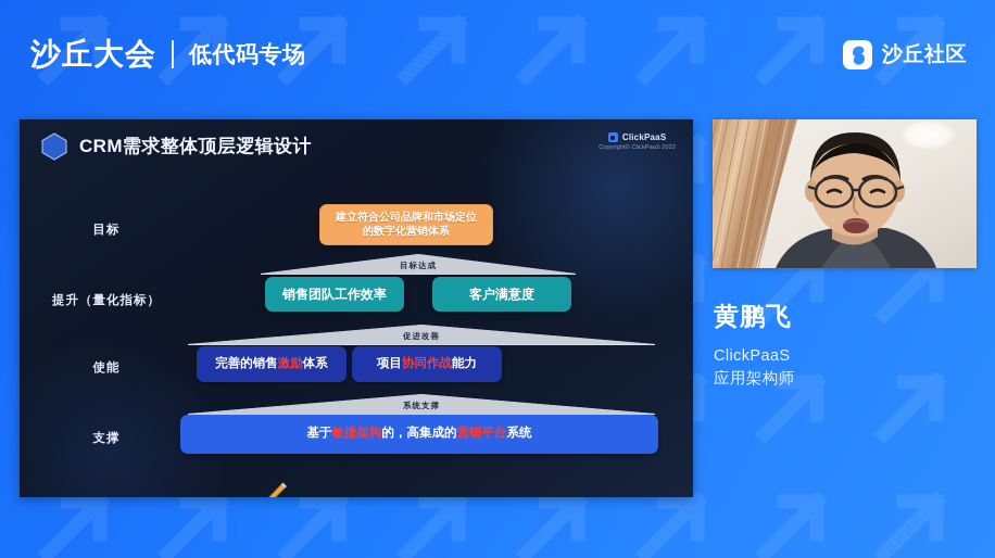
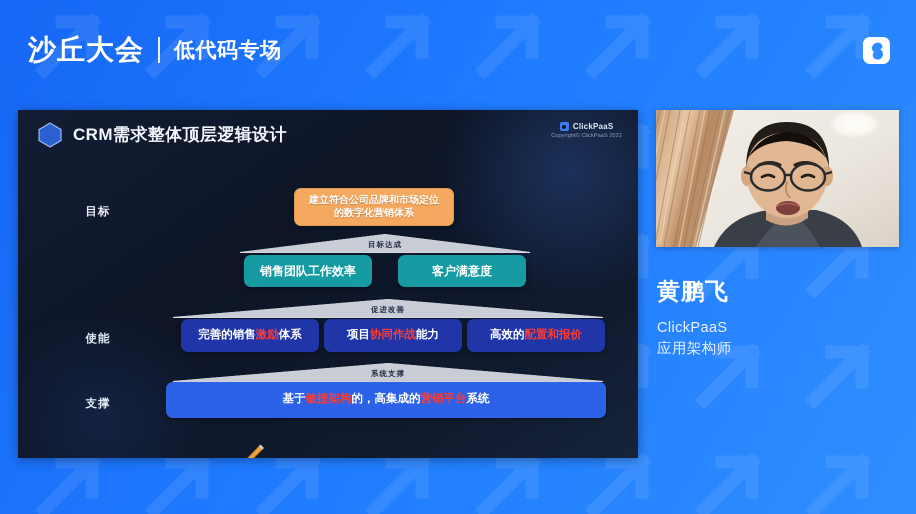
  沙丘大会
  低代码专场
- 沙丘社区
  CRM需求整体顶层逻辑设计
  ClickPaaS
  目标
- 提升（量化指标）
  使能
  支撑
  建立符合公司品牌和市场定位
  的数字化营销体系
  目标达成
  销售团队工作效率
  客户满意度
  促进改善
  完善的销售激励体系
  项目协同作战能力
+ 高效的配置和报价
  系统支撑
  基于敏捷架构的，高集成的营销平台系统
  黄鹏飞
  ClickPaaS
  应用架构师
